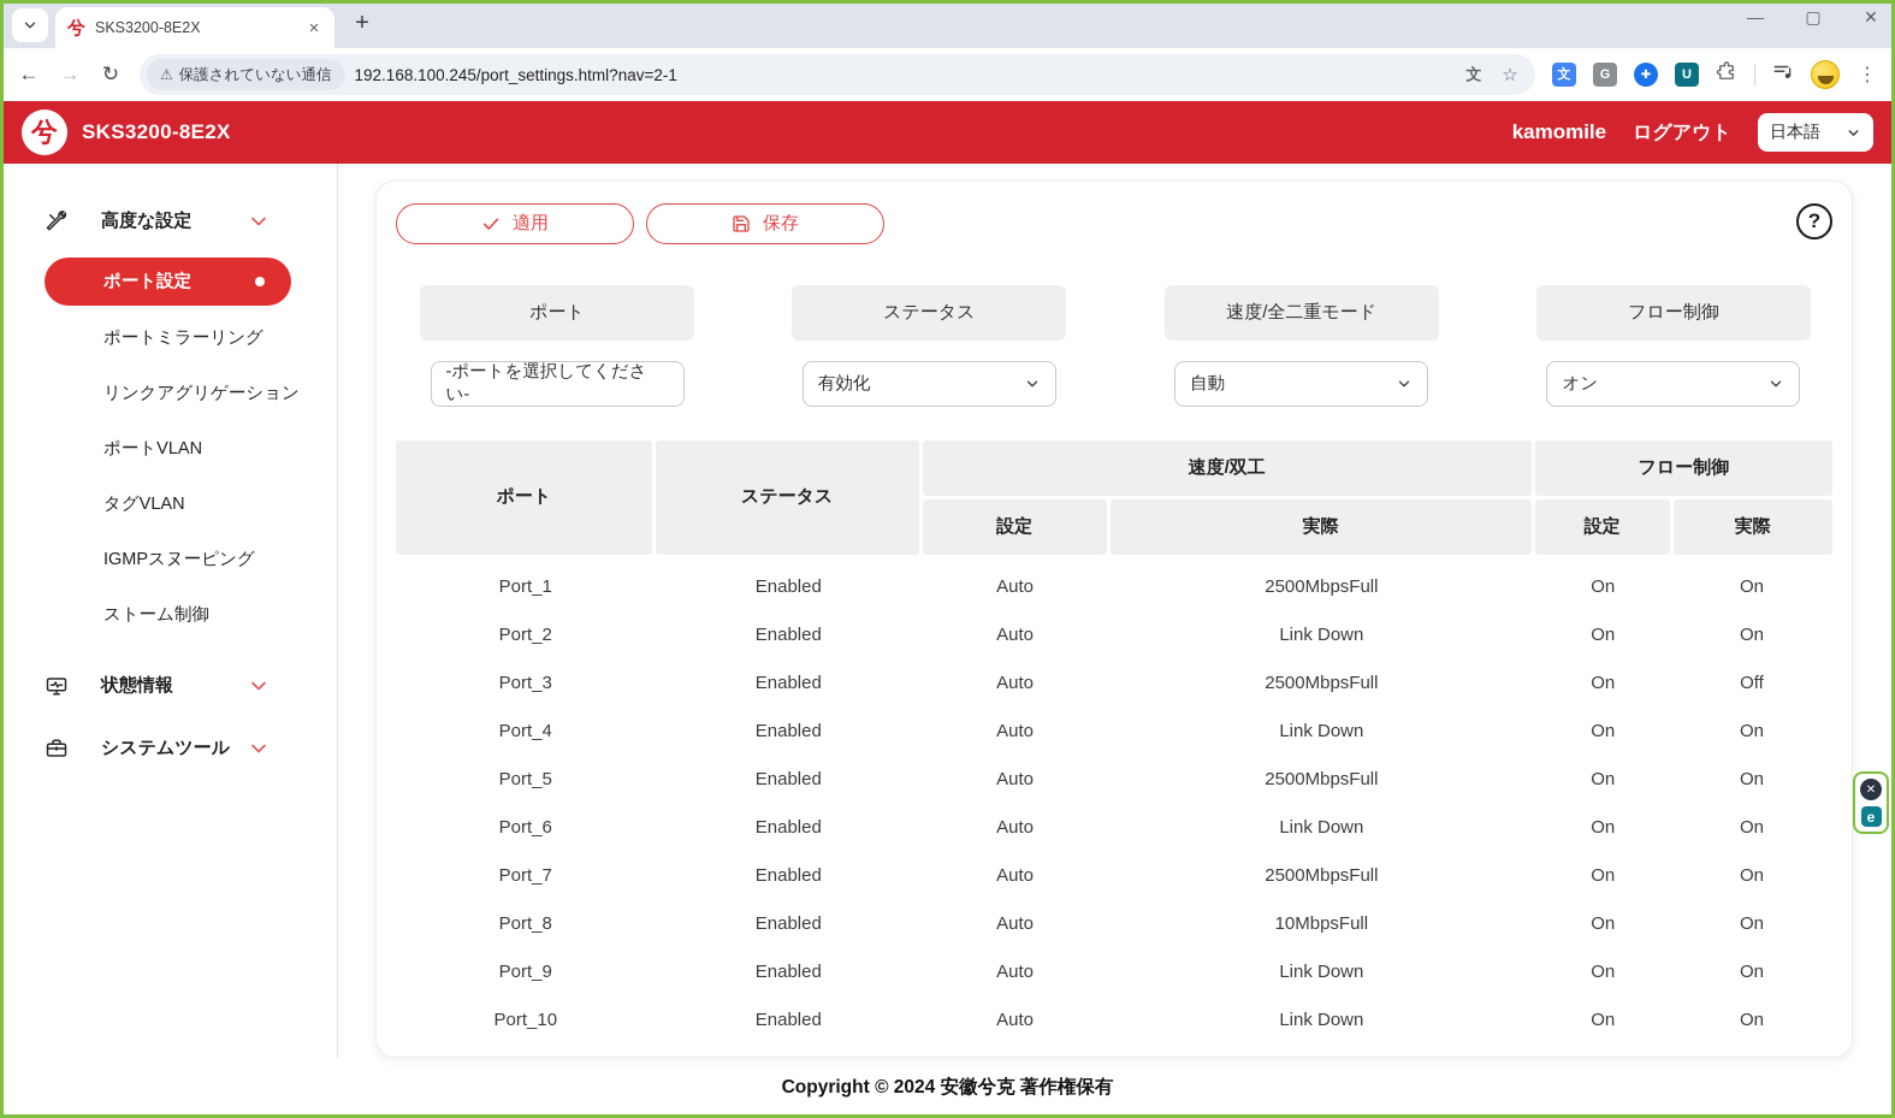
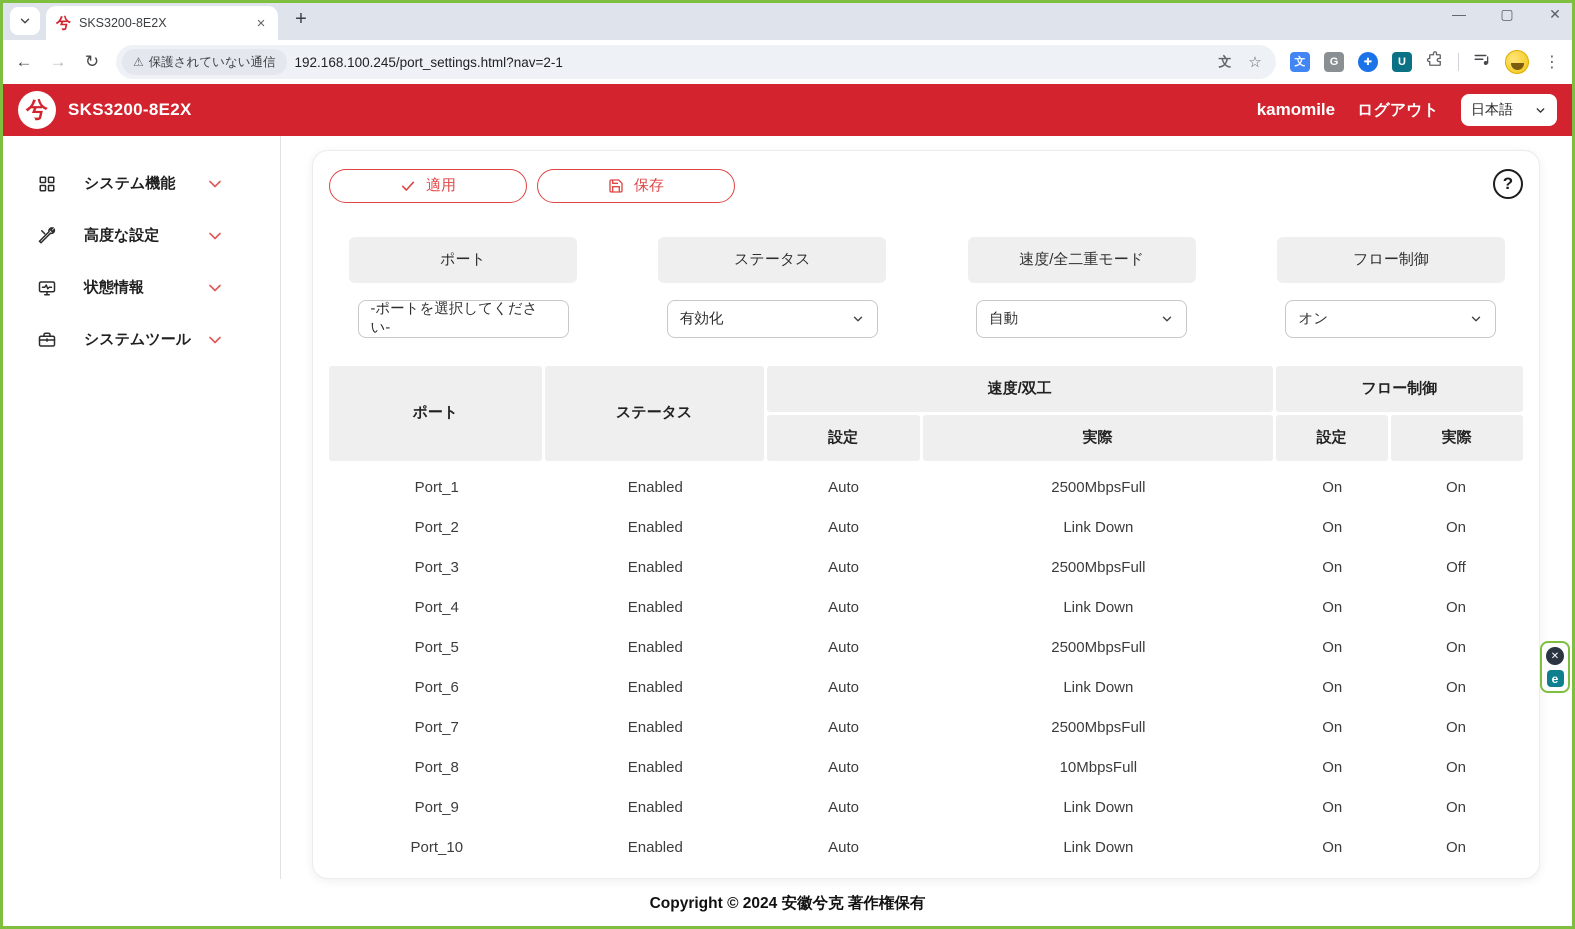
  兮
  SKS3200-8E2X
  ×
  +
  —
  ▢
  ✕
  ←
  →
  ↻
  ⚠
  保護されていない通信
  192.168.100.245/port_settings.html?nav=2-1
  文
  ☆
  文
  G
  ✚
  U
  ⋮
  兮
  SKS3200-8E2X
  kamomile
  ログアウト
  日本語
+ システム機能
  高度な設定
- ポート設定
- ポートミラーリング
- リンクアグリゲーション
- ポートVLAN
- タグVLAN
- IGMPスヌーピング
- ストーム制御
  状態情報
  システムツール
  適用
  保存
  ?
  ポート
  -ポートを選択してください-
  ステータス
  有効化
  速度/全二重モード
  自動
  フロー制御
  オン
  ポート
  ステータス
  速度/双工
  フロー制御
  設定
  実際
  設定
  実際
  Port_1
  Enabled
  Auto
  2500MbpsFull
  On
  On
  Port_2
  Enabled
  Auto
  Link Down
  On
  On
  Port_3
  Enabled
  Auto
  2500MbpsFull
  On
  Off
  Port_4
  Enabled
  Auto
  Link Down
  On
  On
  Port_5
  Enabled
  Auto
  2500MbpsFull
  On
  On
  Port_6
  Enabled
  Auto
  Link Down
  On
  On
  Port_7
  Enabled
  Auto
  2500MbpsFull
  On
  On
  Port_8
  Enabled
  Auto
  10MbpsFull
  On
  On
  Port_9
  Enabled
  Auto
  Link Down
  On
  On
  Port_10
  Enabled
  Auto
  Link Down
  On
  On
  Copyright © 2024 安徽兮克 著作権保有
  ✕
  e
